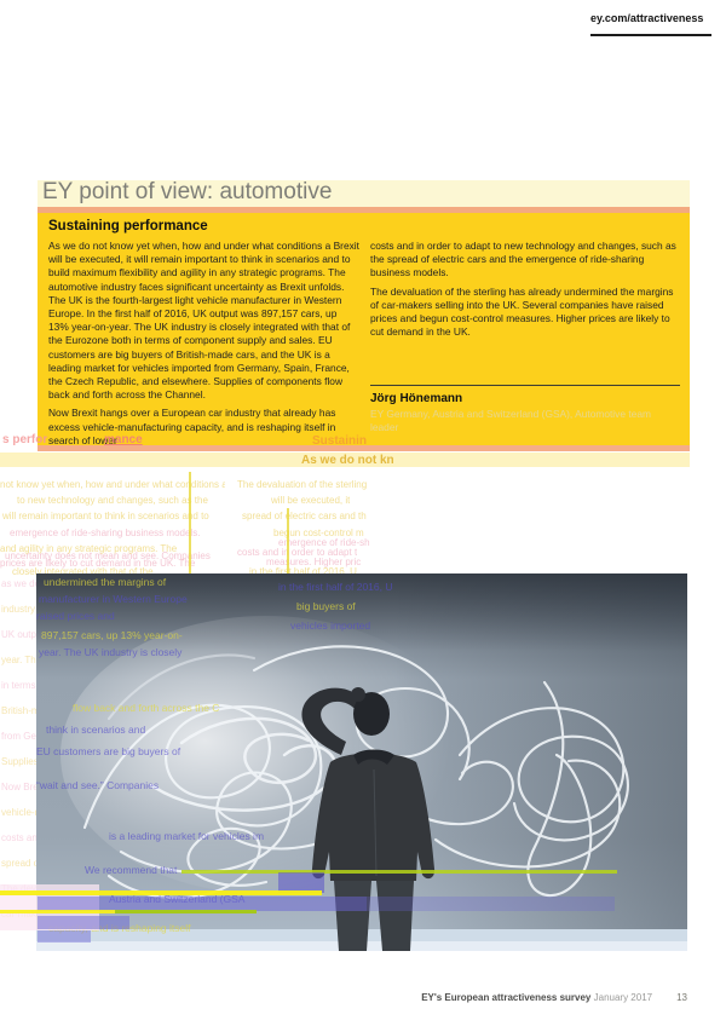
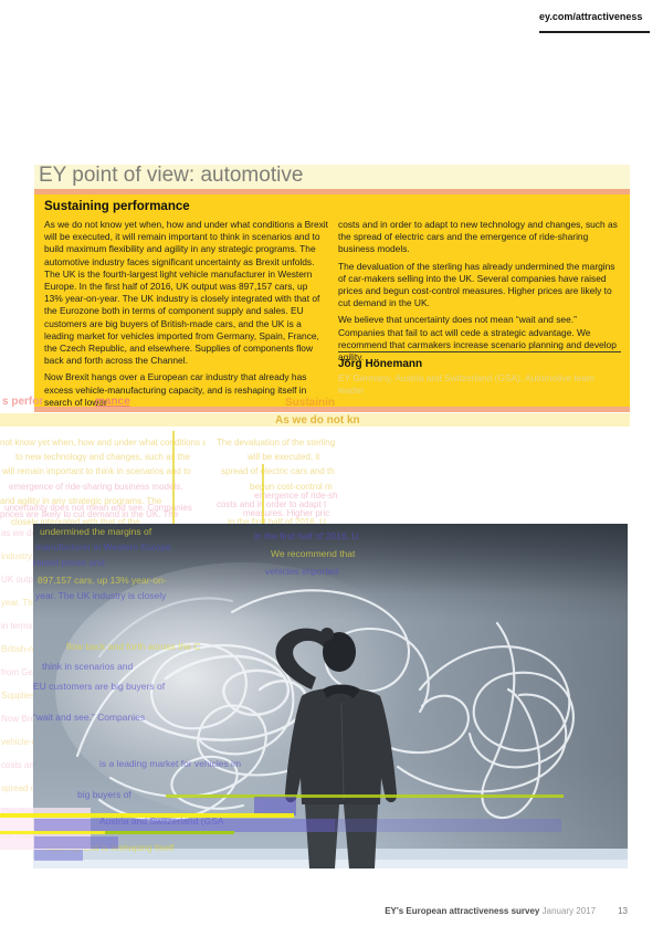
  ey.com/attractiveness
  EY point of view: automotive
  Sustaining performance
  As we do not know yet when, how and under what conditions a Brexit will be executed, it will remain important to think in scenarios and to build maximum flexibility and agility in any strategic programs. The automotive industry faces significant uncertainty as Brexit unfolds. The UK is the fourth-largest light vehicle manufacturer in Western Europe. In the first half of 2016, UK output was 897,157 cars, up 13% year-on-year. The UK industry is closely integrated with that of the Eurozone both in terms of component supply and sales. EU customers are big buyers of British-made cars, and the UK is a leading market for vehicles imported from Germany, Spain, France, the Czech Republic, and elsewhere. Supplies of components flow back and forth across the Channel.
  Now Brexit hangs over a European car industry that already has excess vehicle-manufacturing capacity, and is reshaping itself in search of lower
  costs and in order to adapt to new technology and changes, such as the spread of electric cars and the emergence of ride-sharing business models.
  The devaluation of the sterling has already undermined the margins of car-makers selling into the UK. Several companies have raised prices and begun cost-control measures. Higher prices are likely to cut demand in the UK.
+ We believe that uncertainty does not mean “wait and see.” Companies that fail to act will cede a strategic advantage. We recommend that carmakers increase scenario planning and develop agility.
  Jörg Hönemann
  EY Germany, Austria and Switzerland (GSA), Automotive team leader
  s perfor
  mance
  Sustainin
  As we do not kn
  not know yet when, how and under what conditions a
  to new technology and changes, such as the
  will remain important to think in scenarios and to
  emergence of ride-sharing business models.
  and agility in any strategic programs. The
  uncertainty does not mean and see. Companies
  prices are likely to cut demand in the UK. The
  closely integrated with that of the
  The devaluation of the sterling
  will be executed, it
  spread of electric cars and th
  begun cost-control m
  emergence of ride-sh
  costs and in order to adapt t
  measures. Higher pric
  in the first half of 2016, U
  undermined the margins of
  manufacturer in Western Europe
  raised prices and
  897,157 cars, up 13% year-on-
  year. The UK industry is closely
  in the first half of 2016, U
- big buyers of
+ We recommend that
  vehicles imported
  flow back and forth across the C
  think in scenarios and
  EU customers are big buyers of
  “wait and see.” Companies
  is a leading market for vehicles im
- We recommend that
+ big buyers of
  Austria and Switzerland (GSA
  capacity, and is reshaping itself
  as we d
  industry
  UK outp
  year. Th
  in terms
  British-m
  from Ge
  Supplies
  Now Bre
  vehicle-
  costs an
  spread o
  The dev
  car-mak
  EY's European attractiveness survey January 2017 13
